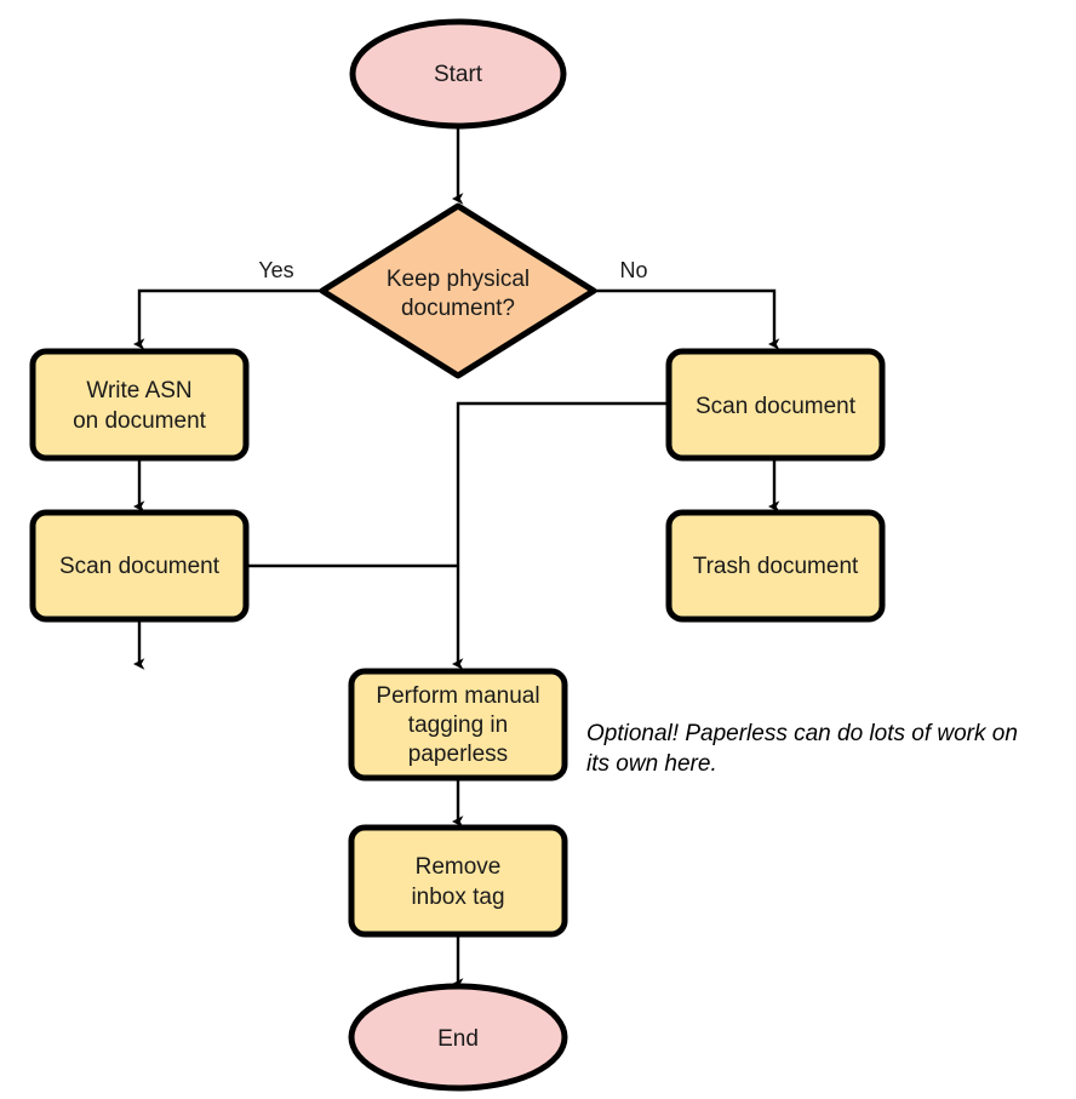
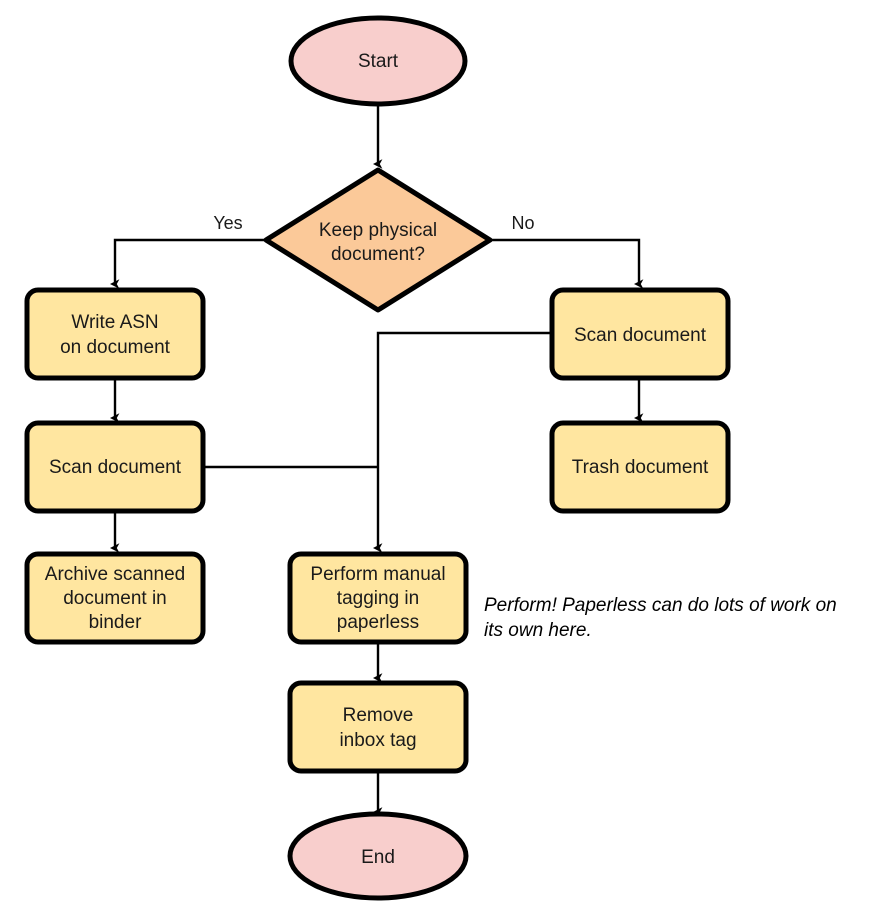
  Yes
  No
  Start
  Keep physical
  document?
  Write ASN
  on document
  Scan document
+ Archive scanned
+ document in
+ binder
  Scan document
  Trash document
  Perform manual
  tagging in
  paperless
  Remove
  inbox tag
  End
- Optional! Paperless can do lots of work on
+ Perform! Paperless can do lots of work on
  its own here.
